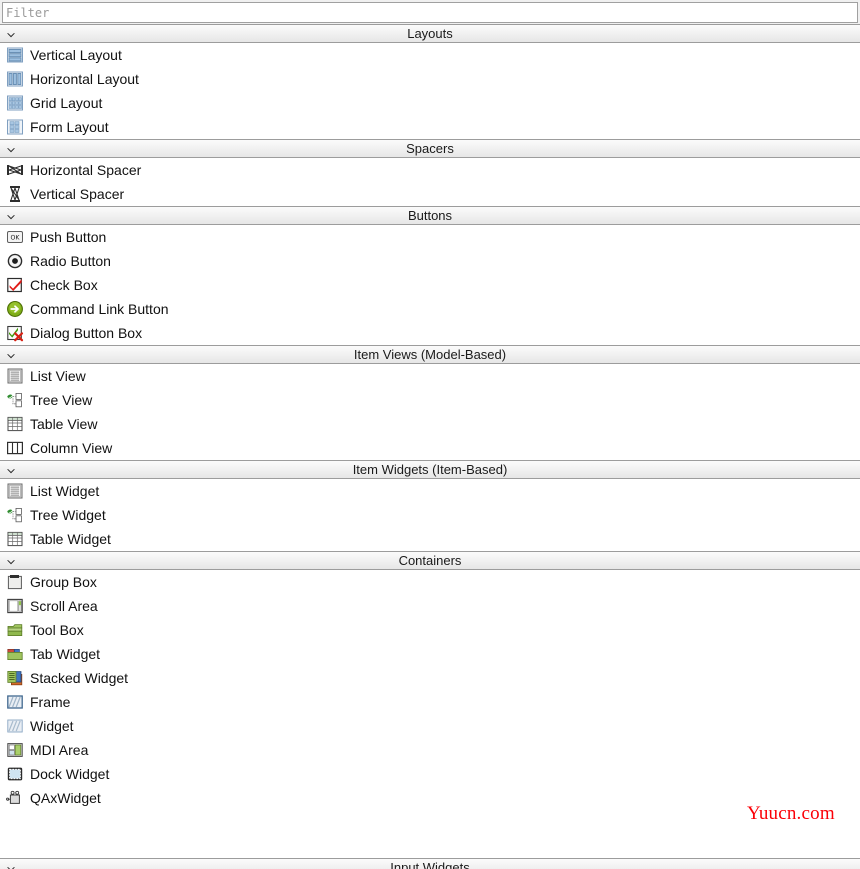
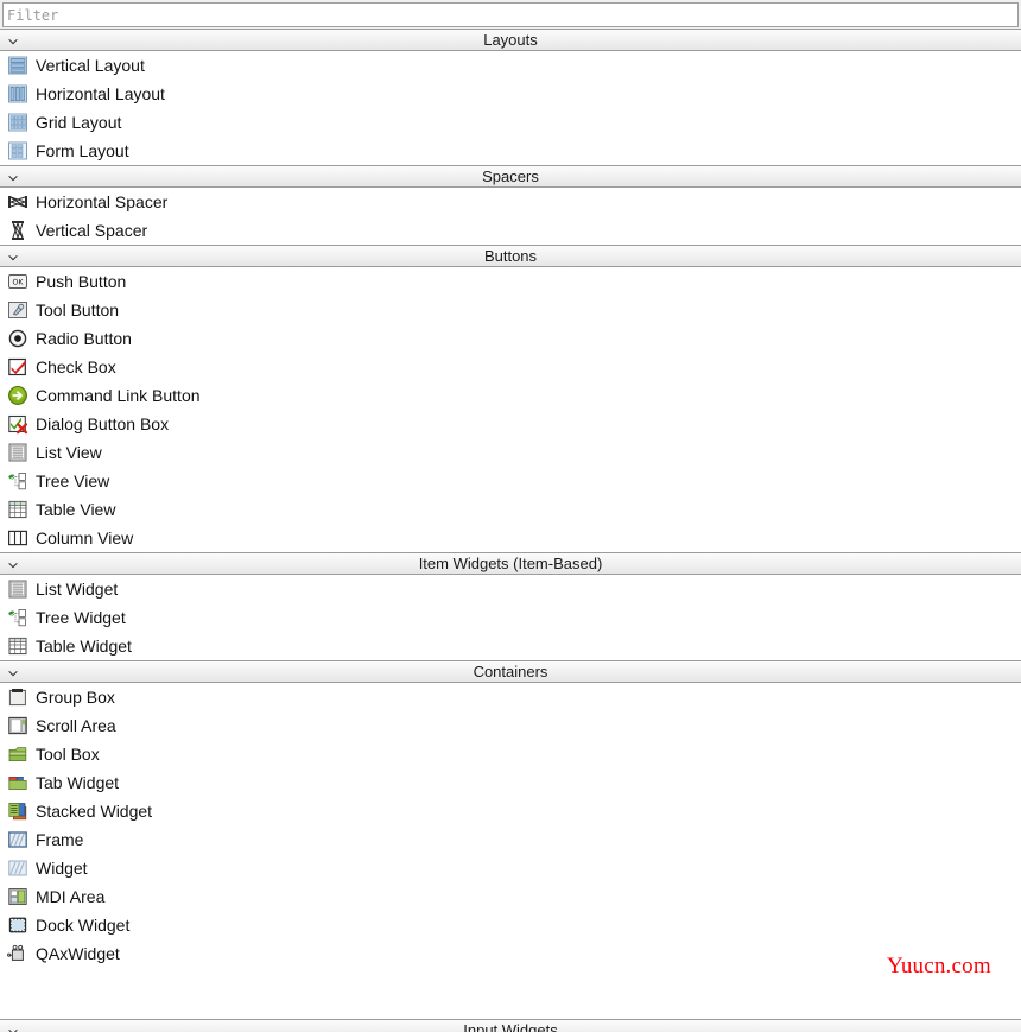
  Filter
  Layouts
  Vertical Layout
  Horizontal Layout
  Grid Layout
  Form Layout
  Spacers
  Horizontal Spacer
  Vertical Spacer
  Buttons
  Push Button
+ Tool Button
  Radio Button
  Check Box
  Command Link Button
  Dialog Button Box
- Item Views (Model-Based)
  List View
  Tree View
  Table View
  Column View
  Item Widgets (Item-Based)
  List Widget
  Tree Widget
  Table Widget
  Containers
  Group Box
  Scroll Area
  Tool Box
  Tab Widget
  Stacked Widget
  Frame
  Widget
  MDI Area
  Dock Widget
  QAxWidget
  Input Widgets
  Yuucn.com
